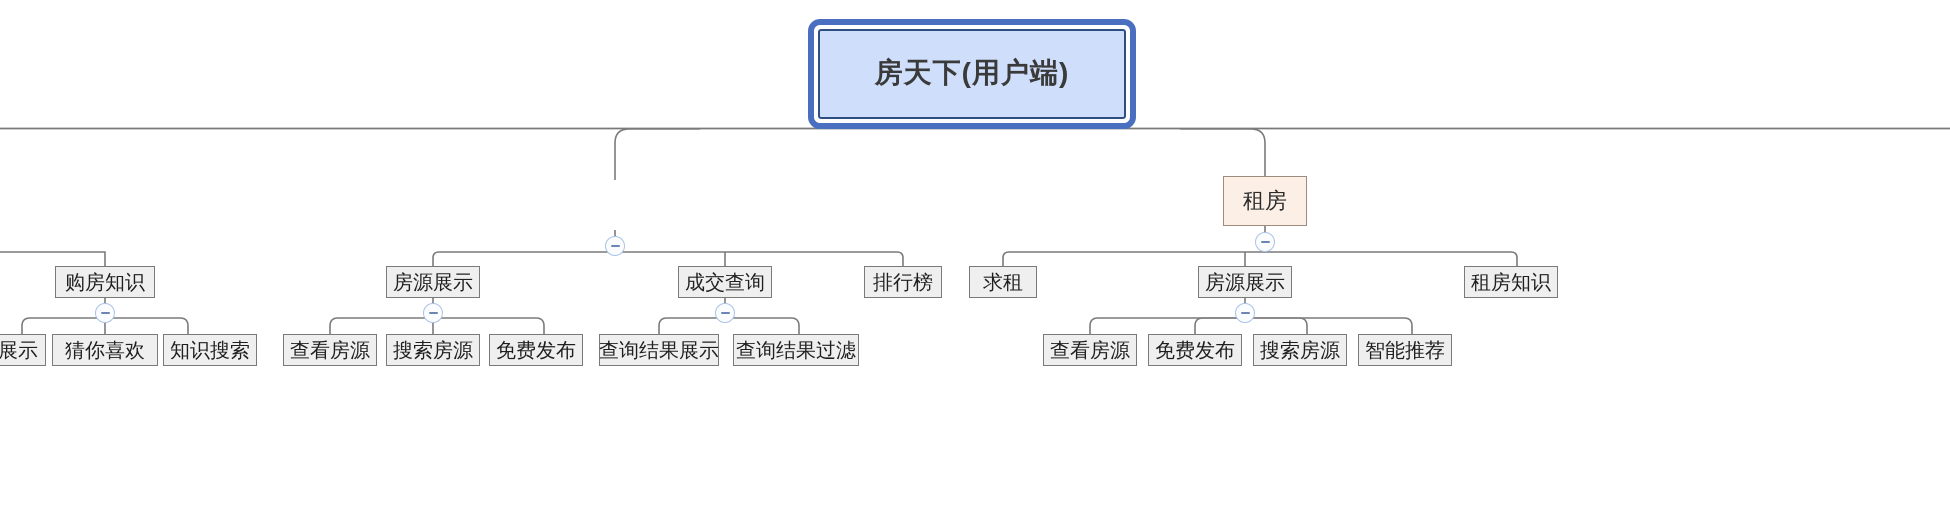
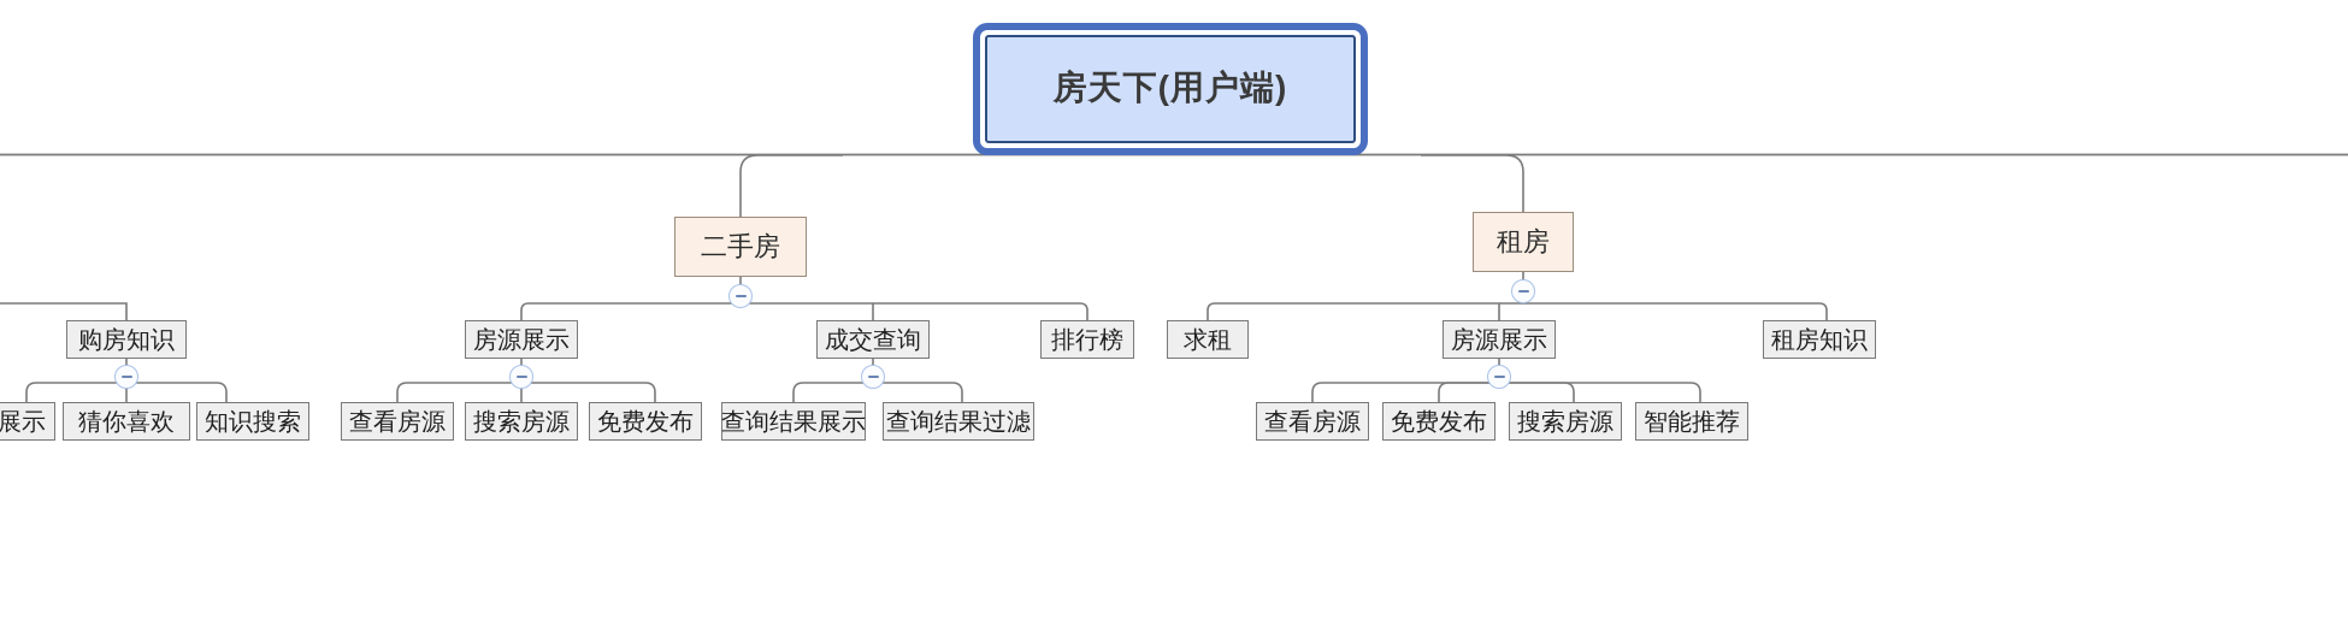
  房天下(用户端)
+ 二手房
  租房
  购房知识
  房源展示
  成交查询
  排行榜
  求租
  房源展示
  租房知识
  展示
  猜你喜欢
  知识搜索
  查看房源
  搜索房源
  免费发布
  查询结果展示
  查询结果过滤
  查看房源
  免费发布
  搜索房源
  智能推荐
